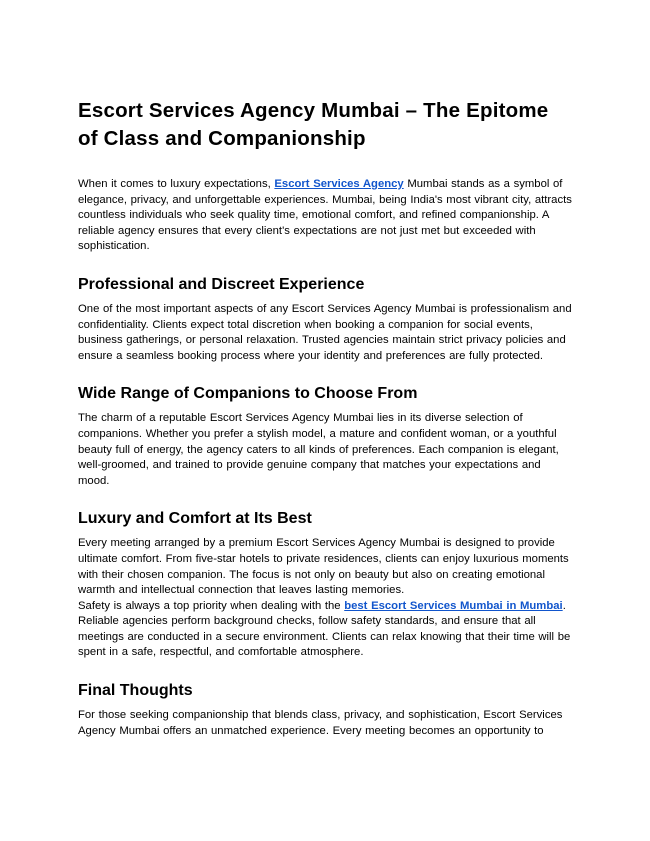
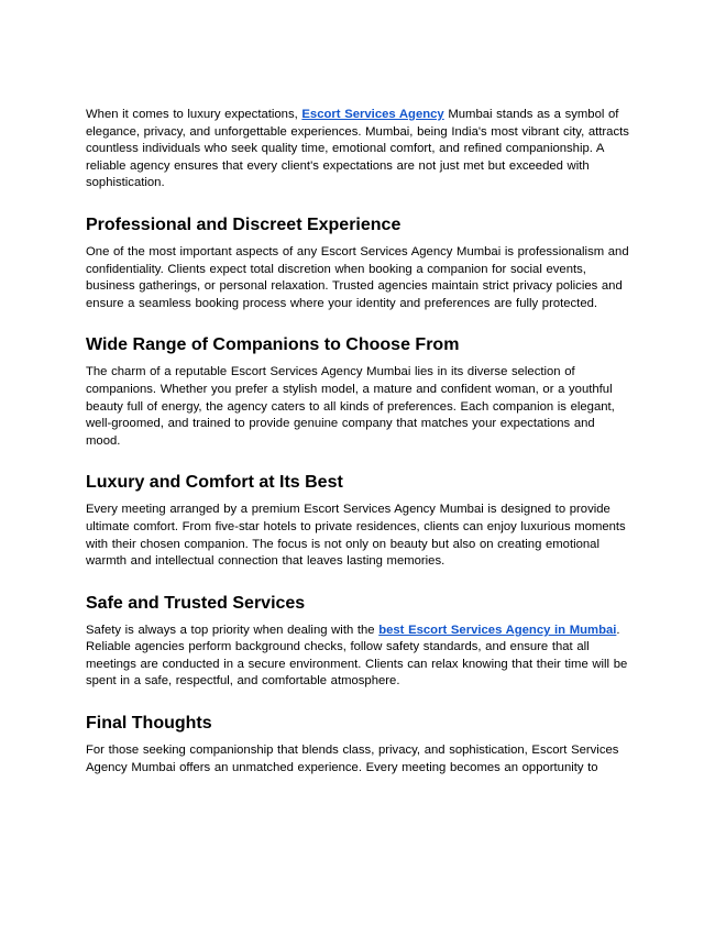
- Escort Services Agency Mumbai – The Epitome of Class and Companionship
  When it comes to luxury expectations, Escort Services Agency Mumbai stands as a symbol of elegance, privacy, and unforgettable experiences. Mumbai, being India's most vibrant city, attracts countless individuals who seek quality time, emotional comfort, and refined companionship. A reliable agency ensures that every client's expectations are not just met but exceeded with sophistication.
  Professional and Discreet Experience
  One of the most important aspects of any Escort Services Agency Mumbai is professionalism and confidentiality. Clients expect total discretion when booking a companion for social events, business gatherings, or personal relaxation. Trusted agencies maintain strict privacy policies and ensure a seamless booking process where your identity and preferences are fully protected.
  Wide Range of Companions to Choose From
  The charm of a reputable Escort Services Agency Mumbai lies in its diverse selection of companions. Whether you prefer a stylish model, a mature and confident woman, or a youthful beauty full of energy, the agency caters to all kinds of preferences. Each companion is elegant, well-groomed, and trained to provide genuine company that matches your expectations and mood.
  Luxury and Comfort at Its Best
  Every meeting arranged by a premium Escort Services Agency Mumbai is designed to provide ultimate comfort. From five-star hotels to private residences, clients can enjoy luxurious moments with their chosen companion. The focus is not only on beauty but also on creating emotional warmth and intellectual connection that leaves lasting memories.
+ Safe and Trusted Services
- Safety is always a top priority when dealing with the best Escort Services Mumbai in Mumbai. Reliable agencies perform background checks, follow safety standards, and ensure that all meetings are conducted in a secure environment. Clients can relax knowing that their time will be spent in a safe, respectful, and comfortable atmosphere.
+ Safety is always a top priority when dealing with the best Escort Services Agency in Mumbai. Reliable agencies perform background checks, follow safety standards, and ensure that all meetings are conducted in a secure environment. Clients can relax knowing that their time will be spent in a safe, respectful, and comfortable atmosphere.
  Final Thoughts
  For those seeking companionship that blends class, privacy, and sophistication, Escort Services Agency Mumbai offers an unmatched experience. Every meeting becomes an opportunity to
